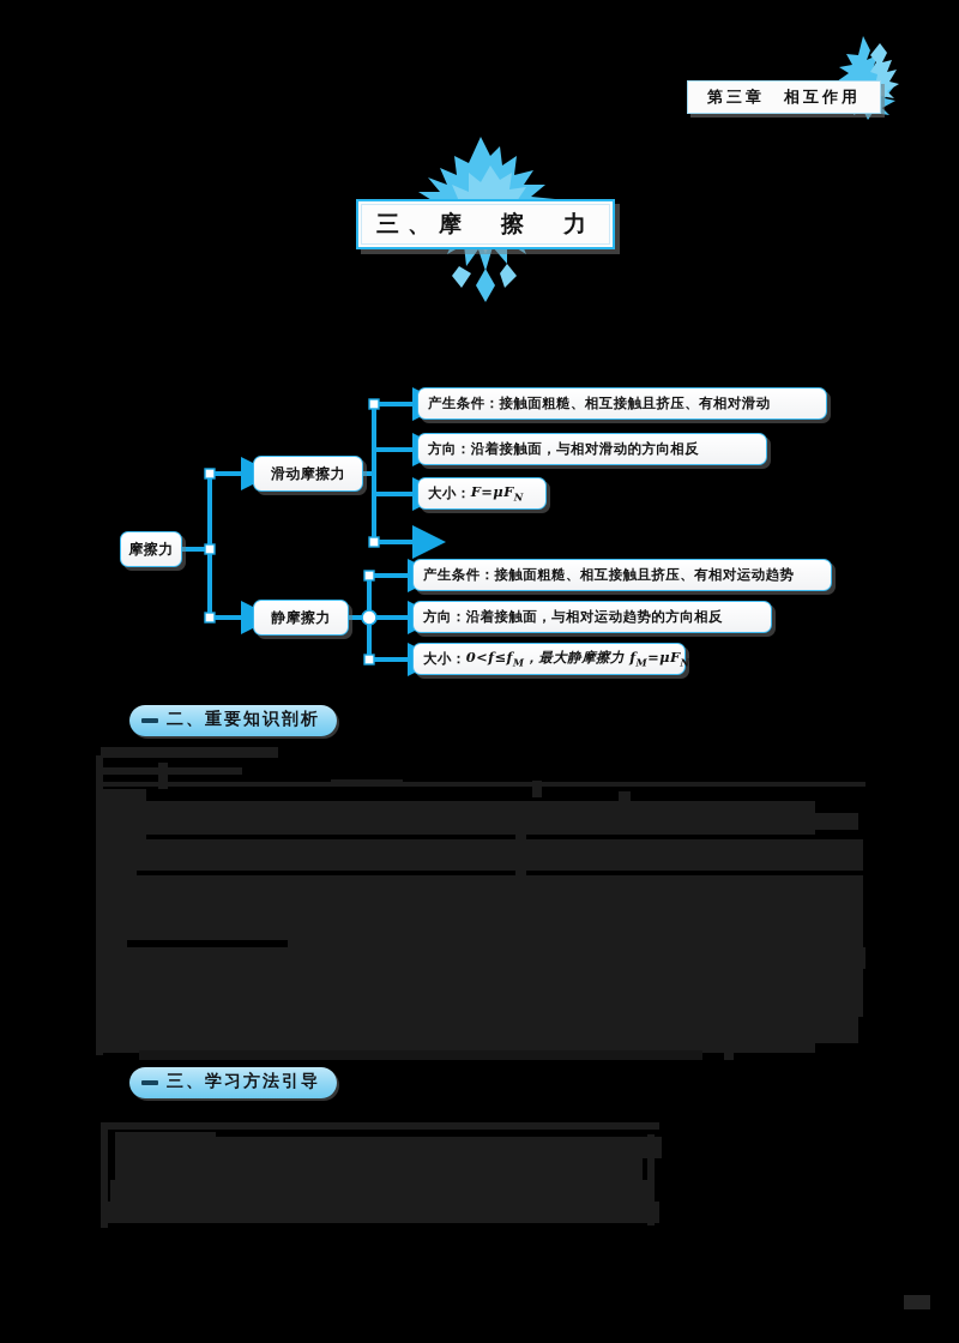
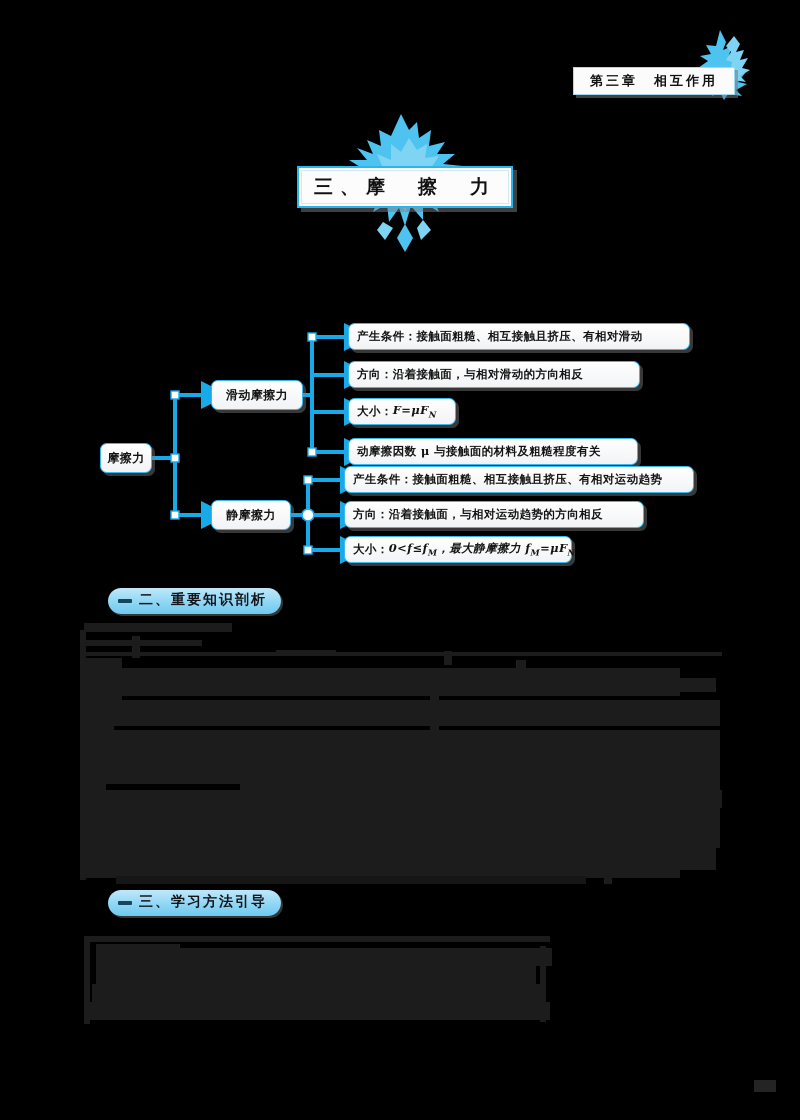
  第三章 相互作用
  三、摩 擦 力
  二、重要知识剖析
  三、学习方法引导
  摩擦力
  滑动摩擦力
  静摩擦力
  产生条件：接触面粗糙、相互接触且挤压、有相对滑动
  方向：沿着接触面，与相对滑动的方向相反
  大小：
  F=μFN
+ 动摩擦因数 μ 与接触面的材料及粗糙程度有关
  产生条件：接触面粗糙、相互接触且挤压、有相对运动趋势
  方向：沿着接触面，与相对运动趋势的方向相反
  大小：
  0<f≤fM，最大静摩擦力 fM=μFN
